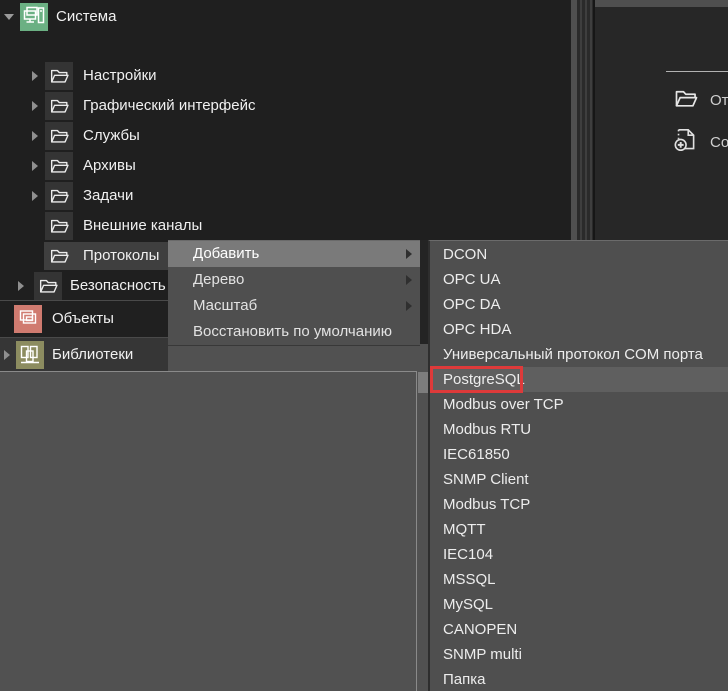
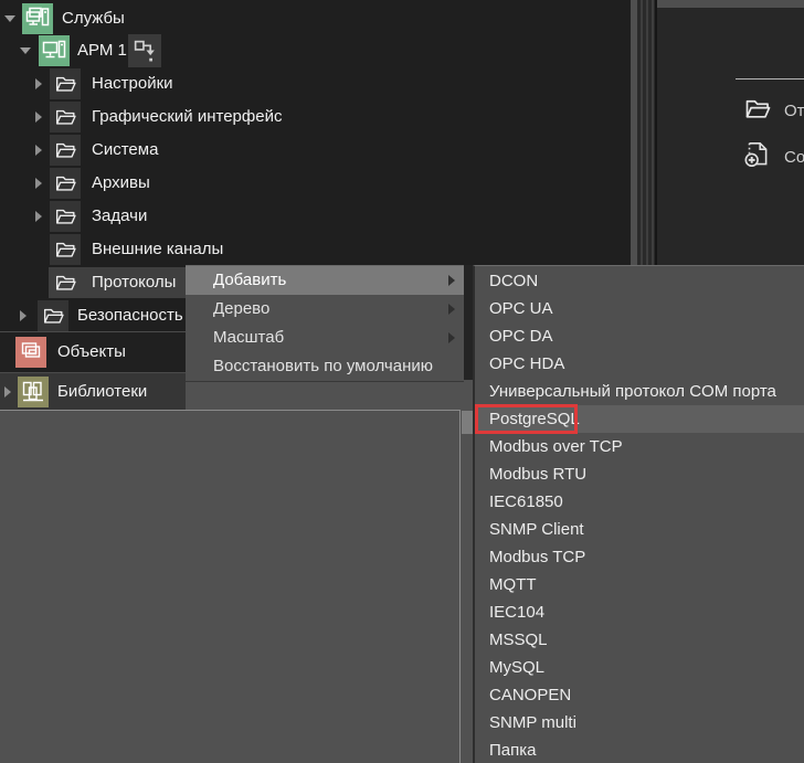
  От
  Со
- Система
+ Службы
+ АРМ 1
  Настройки
  Графический интерфейс
- Службы
+ Система
  Архивы
  Задачи
  Внешние каналы
  Протоколы
  Безопасность
  Объекты
  Библиотеки
  Добавить
  Дерево
  Масштаб
  Восстановить по умолчанию
  DCON
  OPC UA
  OPC DA
  OPC HDA
  Универсальный протокол COM порта
  PostgreSQL
  Modbus over TCP
  Modbus RTU
  IEC61850
  SNMP Client
  Modbus TCP
  MQTT
  IEC104
  MSSQL
  MySQL
  CANOPEN
  SNMP multi
  Папка
